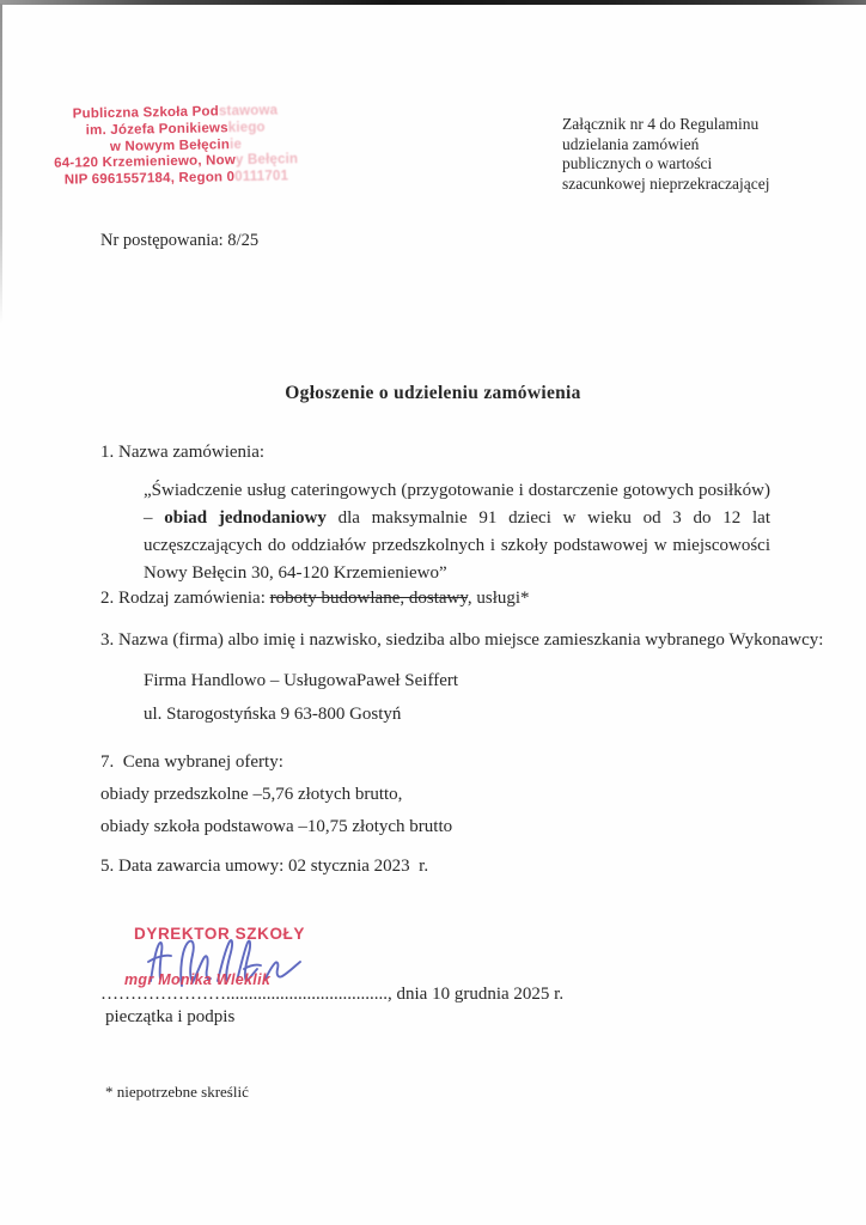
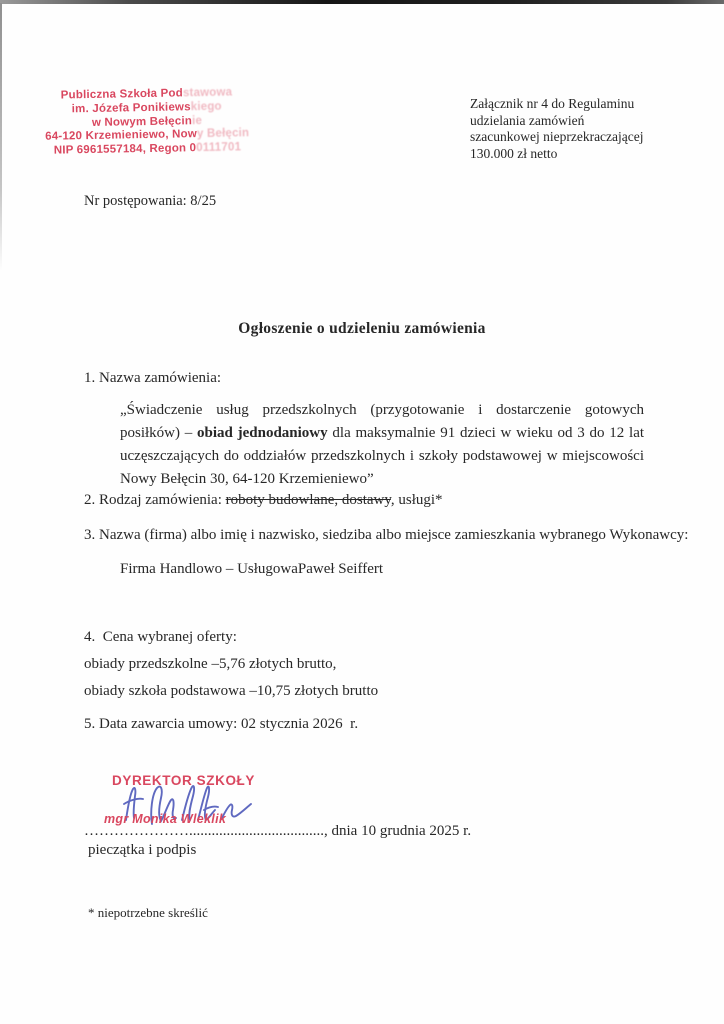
  Publiczna Szkoła Podstawowa
  im. Józefa Ponikiewskiego
  w Nowym Bełęcinie
  64-120 Krzemieniewo, Nowy Bełęcin
  NIP 6961557184, Regon 00111701
  Załącznik nr 4 do Regulaminu
  udzielania zamówień
- publicznych o wartości
  szacunkowej nieprzekraczającej
+ 130.000 zł netto
  Nr postępowania: 8/25
  Ogłoszenie o udzieleniu zamówienia
  1. Nazwa zamówienia:
- „Świadczenie usług cateringowych (przygotowanie i dostarczenie gotowych posiłków) – obiad jednodaniowy dla maksymalnie 91 dzieci w wieku od 3 do 12 lat uczęszczających do oddziałów przedszkolnych i szkoły podstawowej w miejscowości Nowy Bełęcin 30, 64-120 Krzemieniewo”
+ „Świadczenie usług przedszkolnych (przygotowanie i dostarczenie gotowych posiłków) – obiad jednodaniowy dla maksymalnie 91 dzieci w wieku od 3 do 12 lat uczęszczających do oddziałów przedszkolnych i szkoły podstawowej w miejscowości Nowy Bełęcin 30, 64-120 Krzemieniewo”
  2. Rodzaj zamówienia: roboty budowlane, dostawy, usługi*
  3. Nazwa (firma) albo imię i nazwisko, siedziba albo miejsce zamieszkania wybranego Wykonawcy:
  Firma Handlowo – UsługowaPaweł Seiffert
- ul. Starogostyńska 9 63-800 Gostyń
- 7. Cena wybranej oferty:
+ 4. Cena wybranej oferty:
  obiady przedszkolne –5,76 złotych brutto,
  obiady szkoła podstawowa –10,75 złotych brutto
- 5. Data zawarcia umowy: 02 stycznia 2023 r.
+ 5. Data zawarcia umowy: 02 stycznia 2026 r.
  DYREKTOR SZKOŁY
  mgr Monika Wleklik
  …………………...................................., dnia 10 grudnia 2025 r.
  pieczątka i podpis
  * niepotrzebne skreślić
